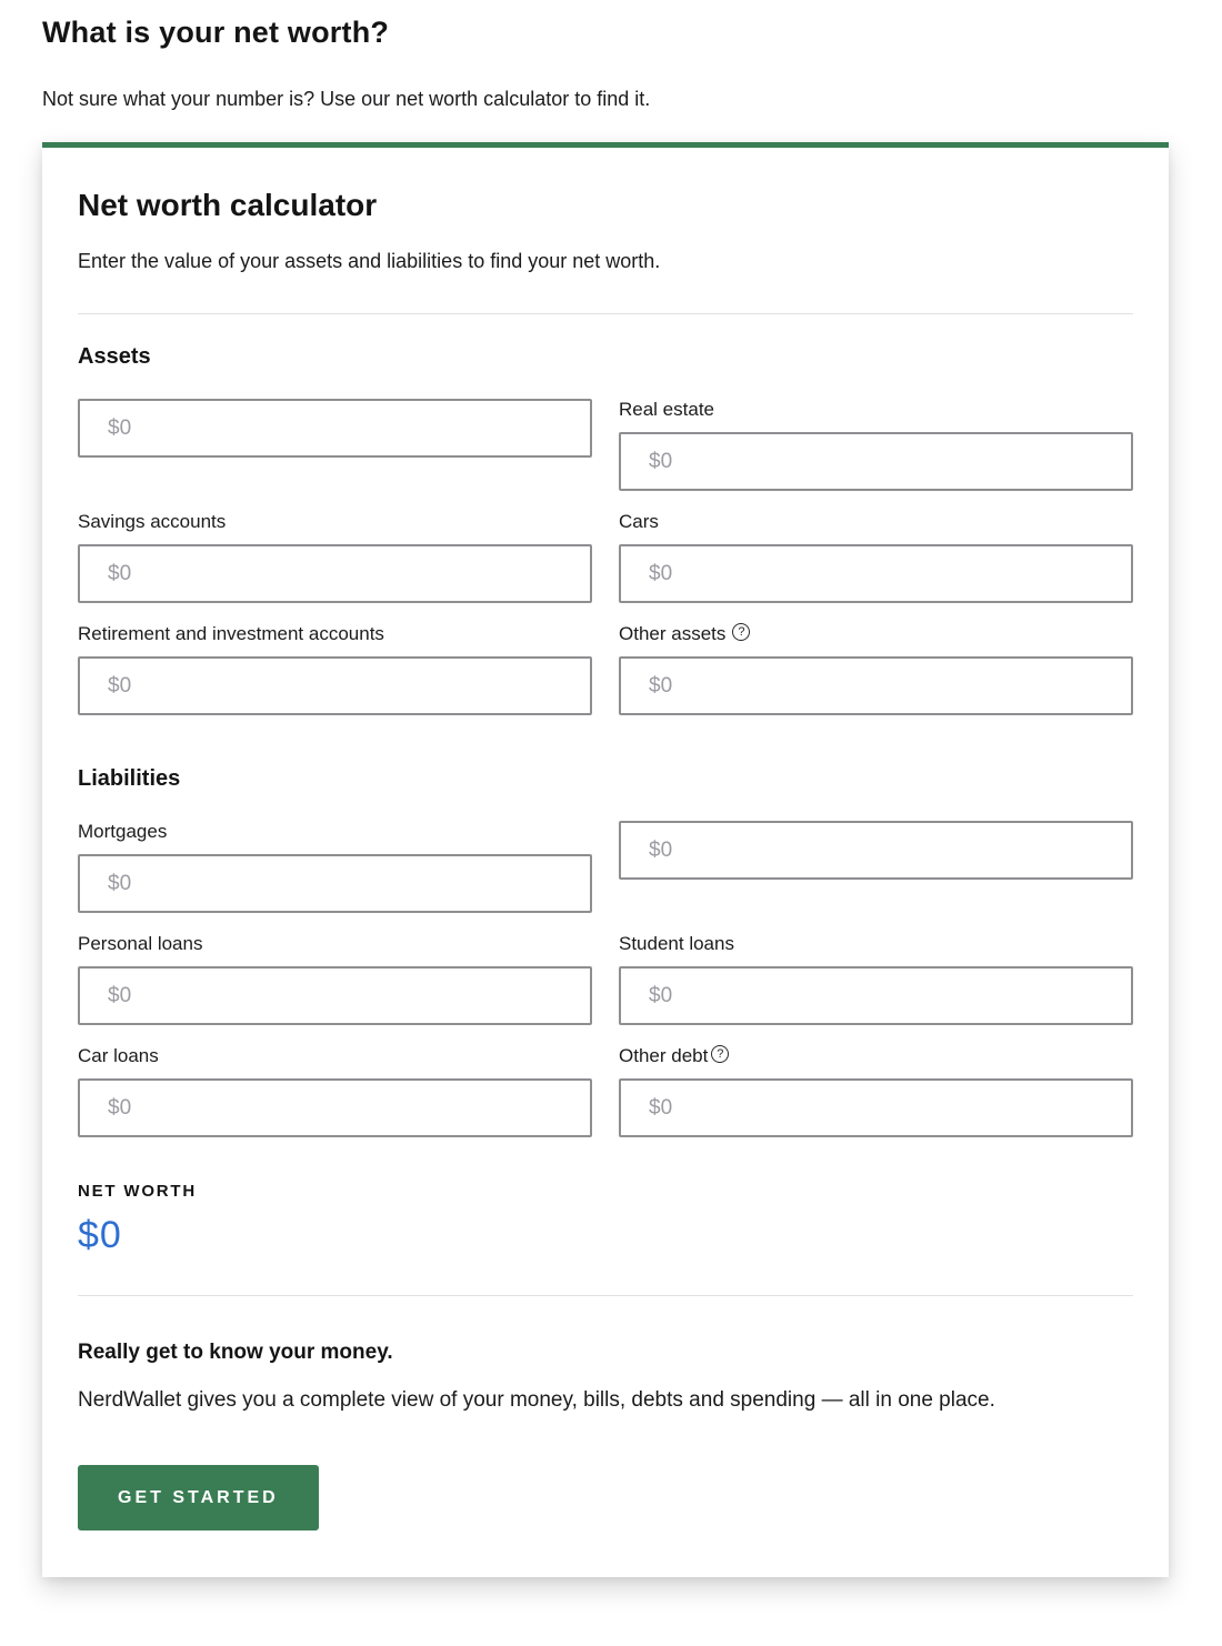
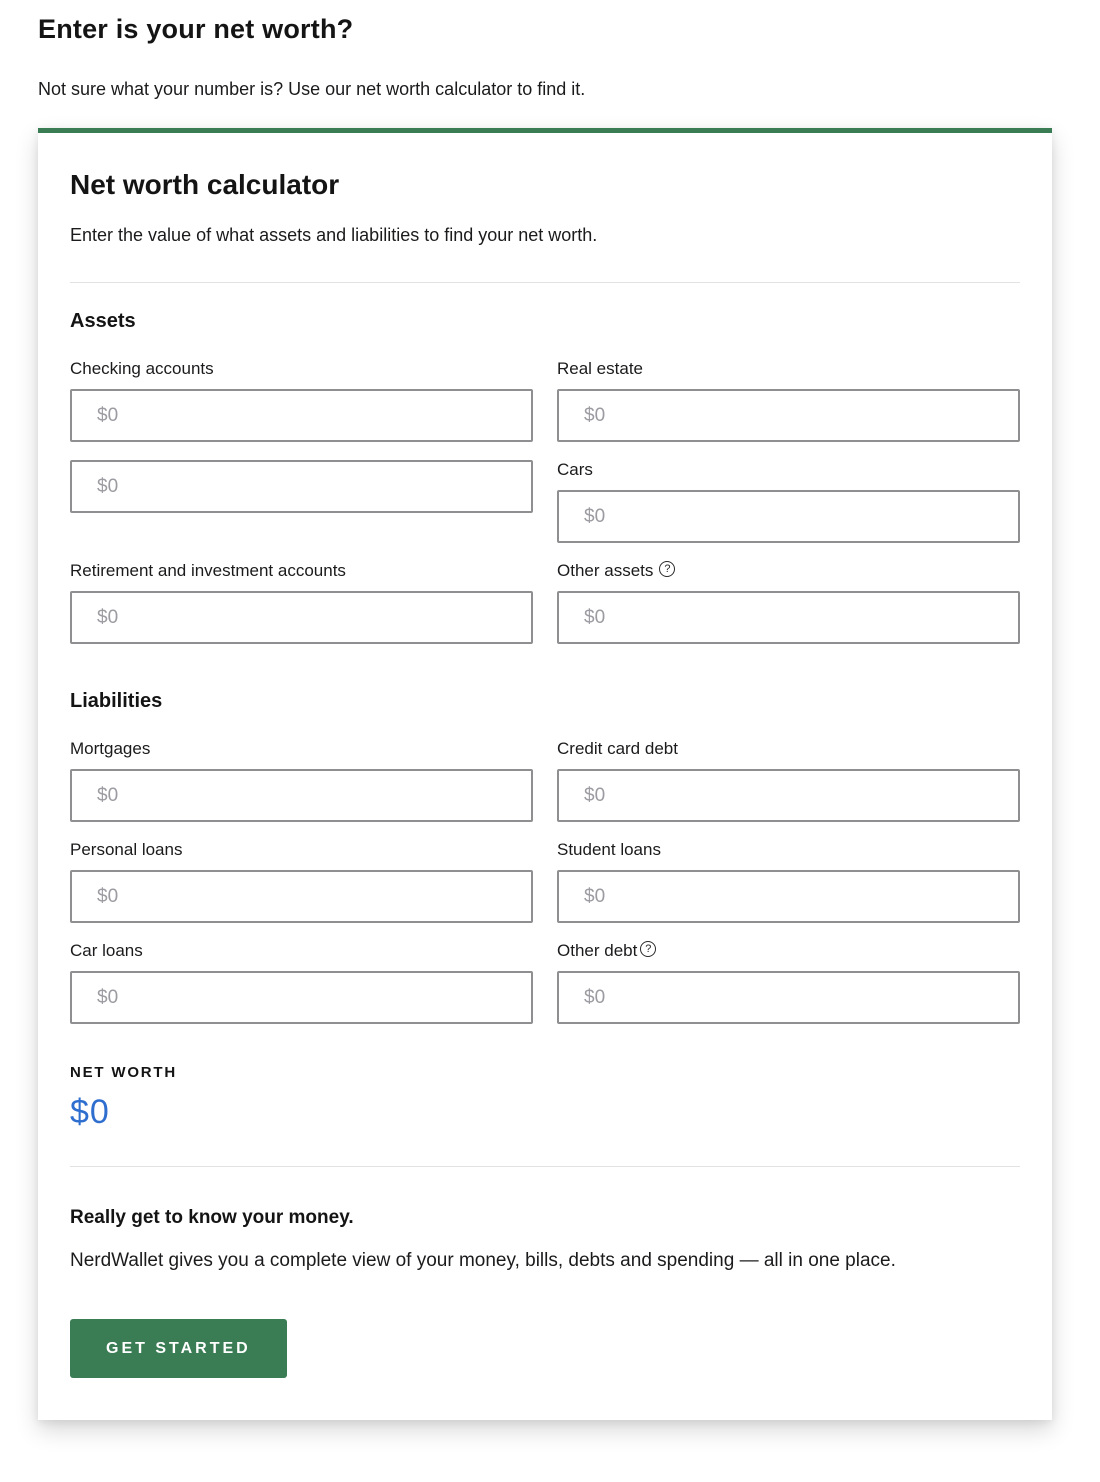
- What is your net worth?
+ Enter is your net worth?
  Not sure what your number is? Use our net worth calculator to find it.
  Net worth calculator
- Enter the value of your assets and liabilities to find your net worth.
+ Enter the value of what assets and liabilities to find your net worth.
  Assets
+ Checking accounts
  $0
  Real estate
  $0
- Savings accounts
  $0
  Cars
  $0
  Retirement and investment accounts
  $0
  Other assets
  ?
  $0
  Liabilities
  Mortgages
  $0
+ Credit card debt
  $0
  Personal loans
  $0
  Student loans
  $0
  Car loans
  $0
  Other debt
  ?
  $0
  NET WORTH
  $0
  Really get to know your money.
  NerdWallet gives you a complete view of your money, bills, debts and spending — all in one place.
  GET STARTED
